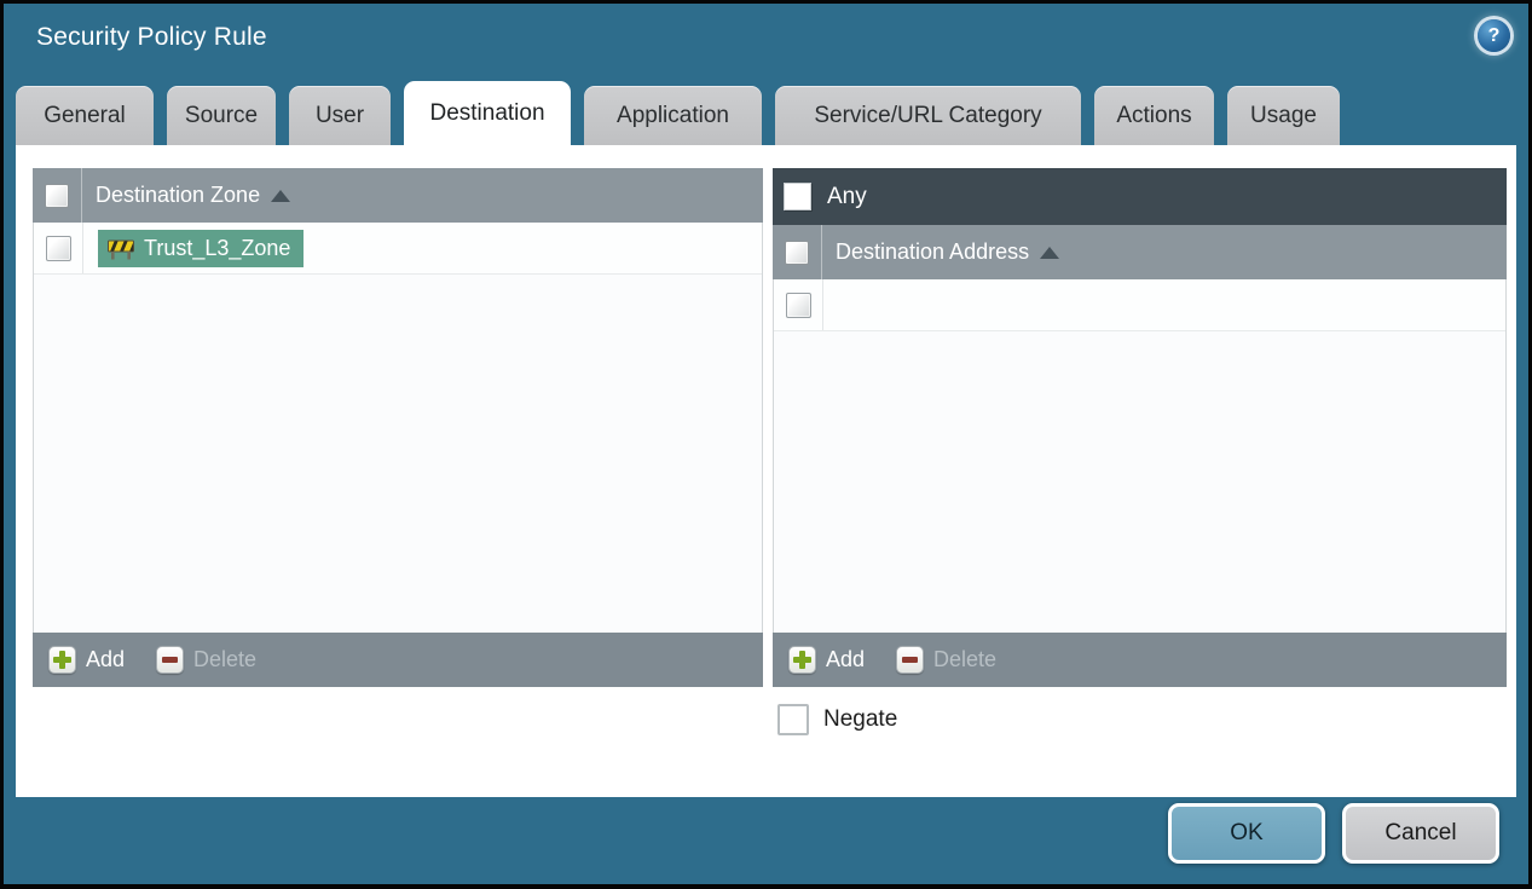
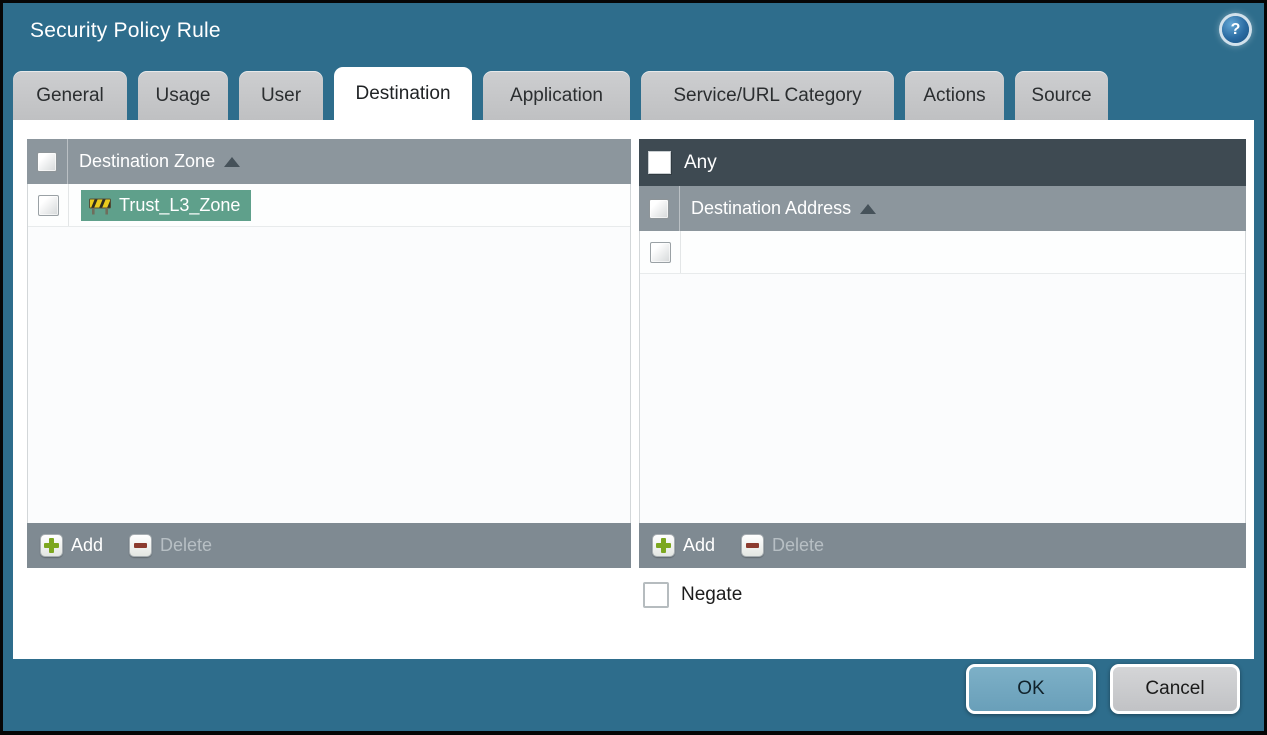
  Security Policy Rule
  ?
  General
- Source
+ Usage
  User
  Destination
  Application
  Service/URL Category
  Actions
- Usage
+ Source
  Destination Zone
  Trust_L3_Zone
  Add
  Delete
  Any
  Destination Address
  Add
  Delete
  Negate
  OK
  Cancel
